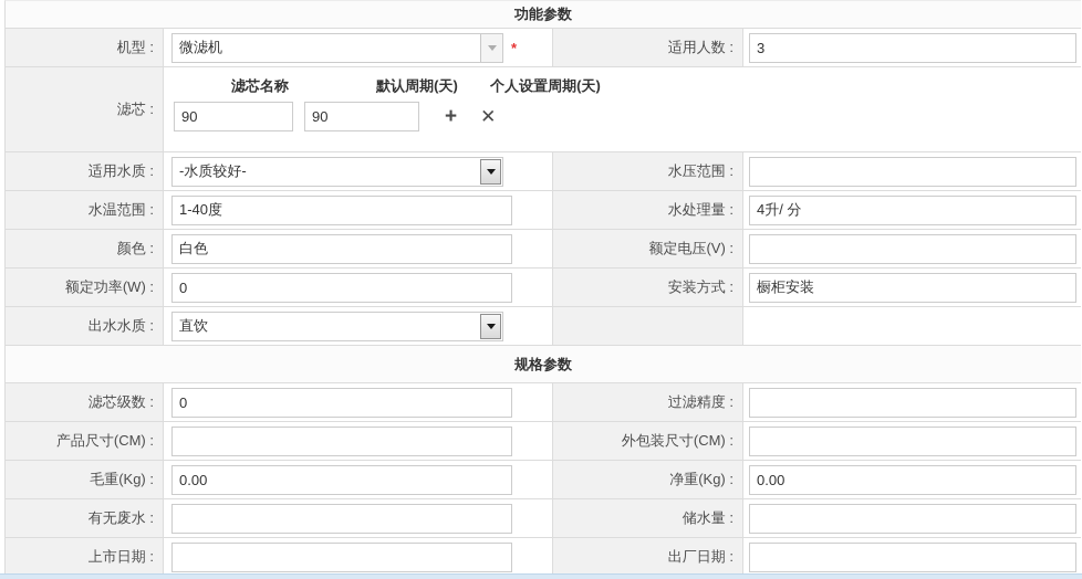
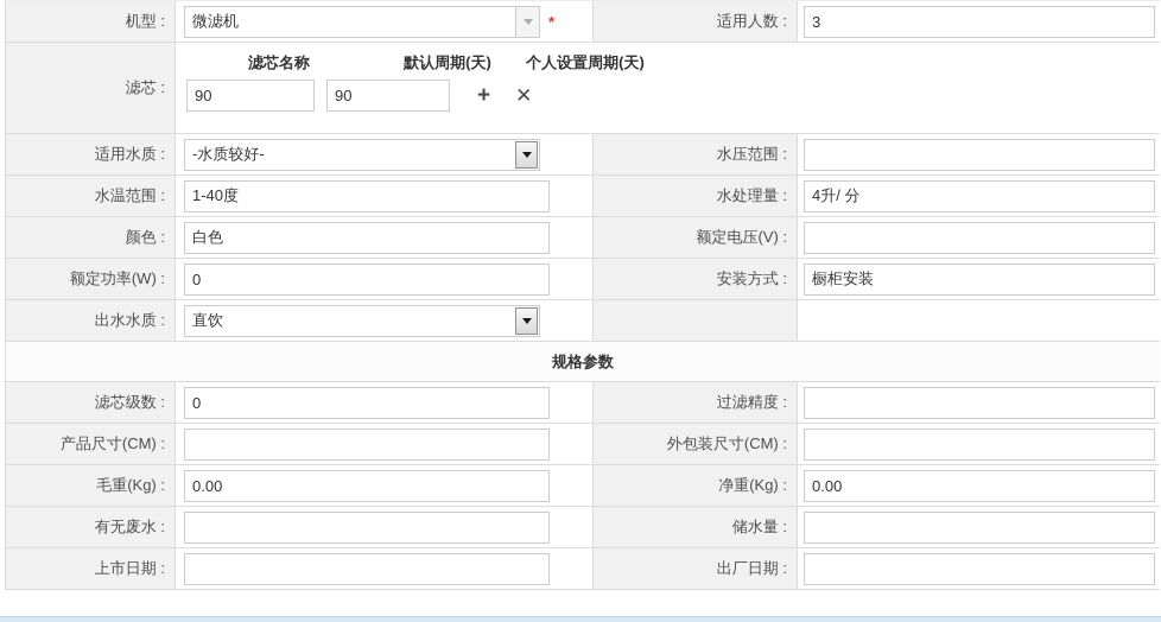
- 功能参数
  机型 :
  微滤机
  *
  适用人数 :
  3
  滤芯 :
  滤芯名称
  默认周期(天)
  个人设置周期(天)
  90
  90
  +
  ✕
  适用水质 :
  -水质较好-
  水压范围 :
  水温范围 :
  1-40度
  水处理量 :
  4升/ 分
  颜色 :
  白色
  额定电压(V) :
  额定功率(W) :
  0
  安装方式 :
  橱柜安装
  出水水质 :
  直饮
  规格参数
  滤芯级数 :
  0
  过滤精度 :
  产品尺寸(CM) :
  外包装尺寸(CM) :
  毛重(Kg) :
  0.00
  净重(Kg) :
  0.00
  有无废水 :
  储水量 :
  上市日期 :
  出厂日期 :
